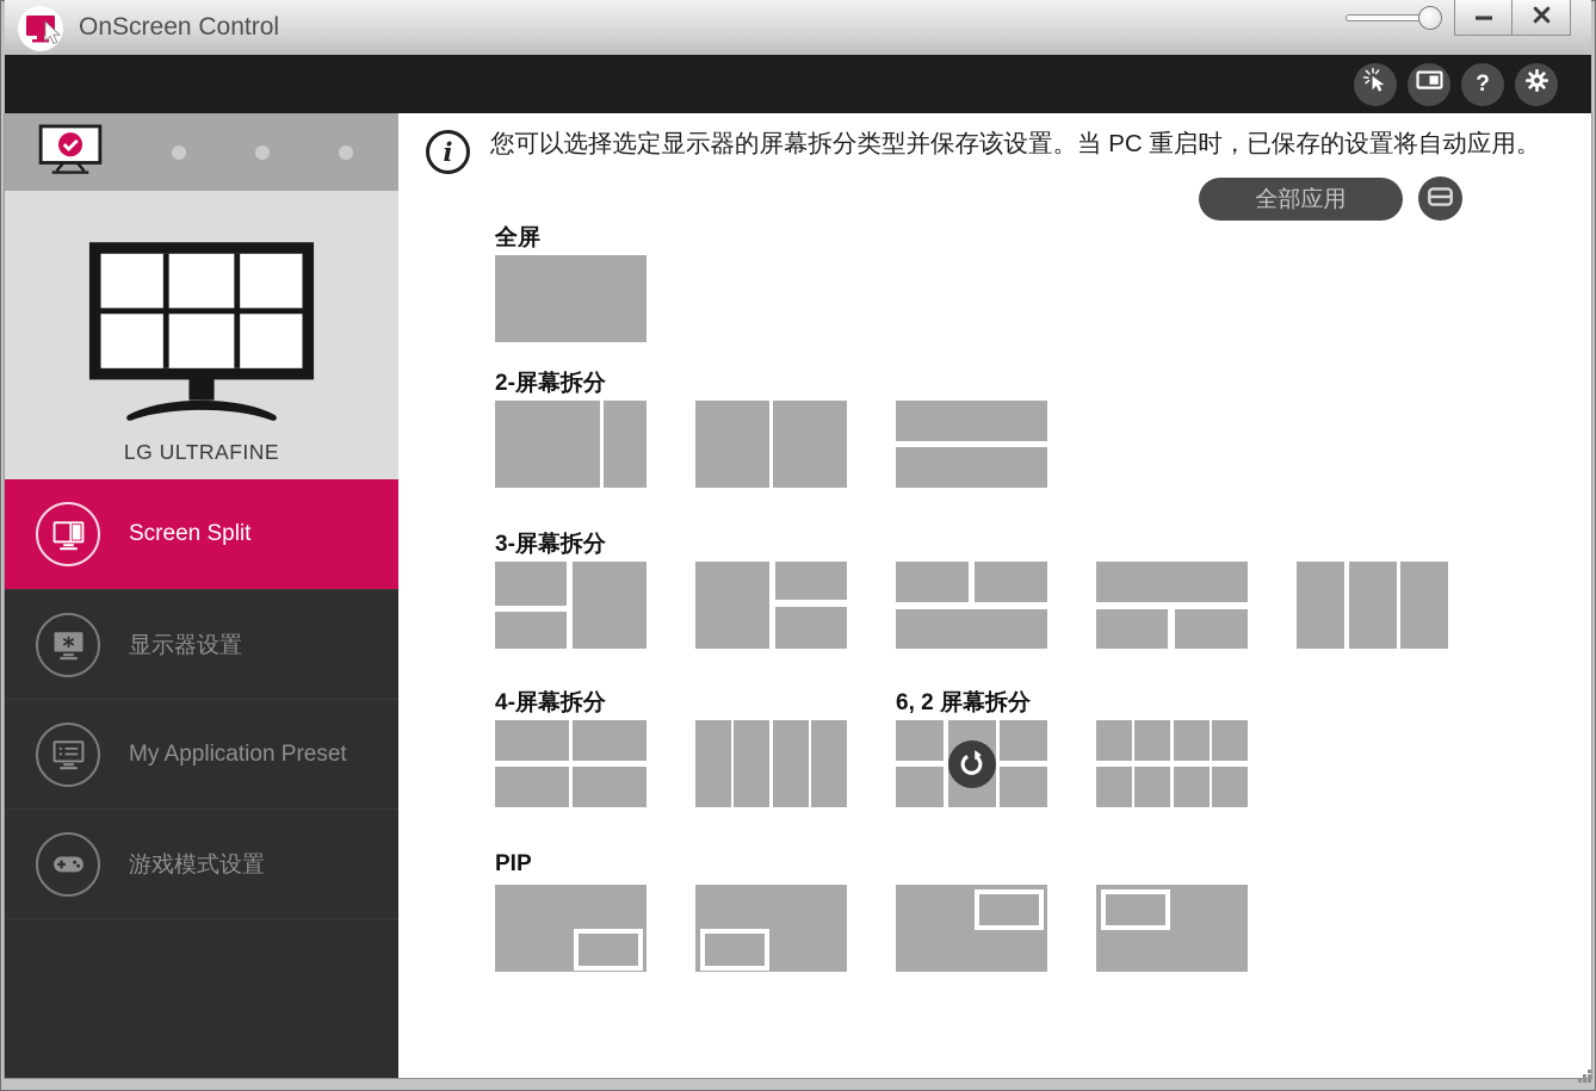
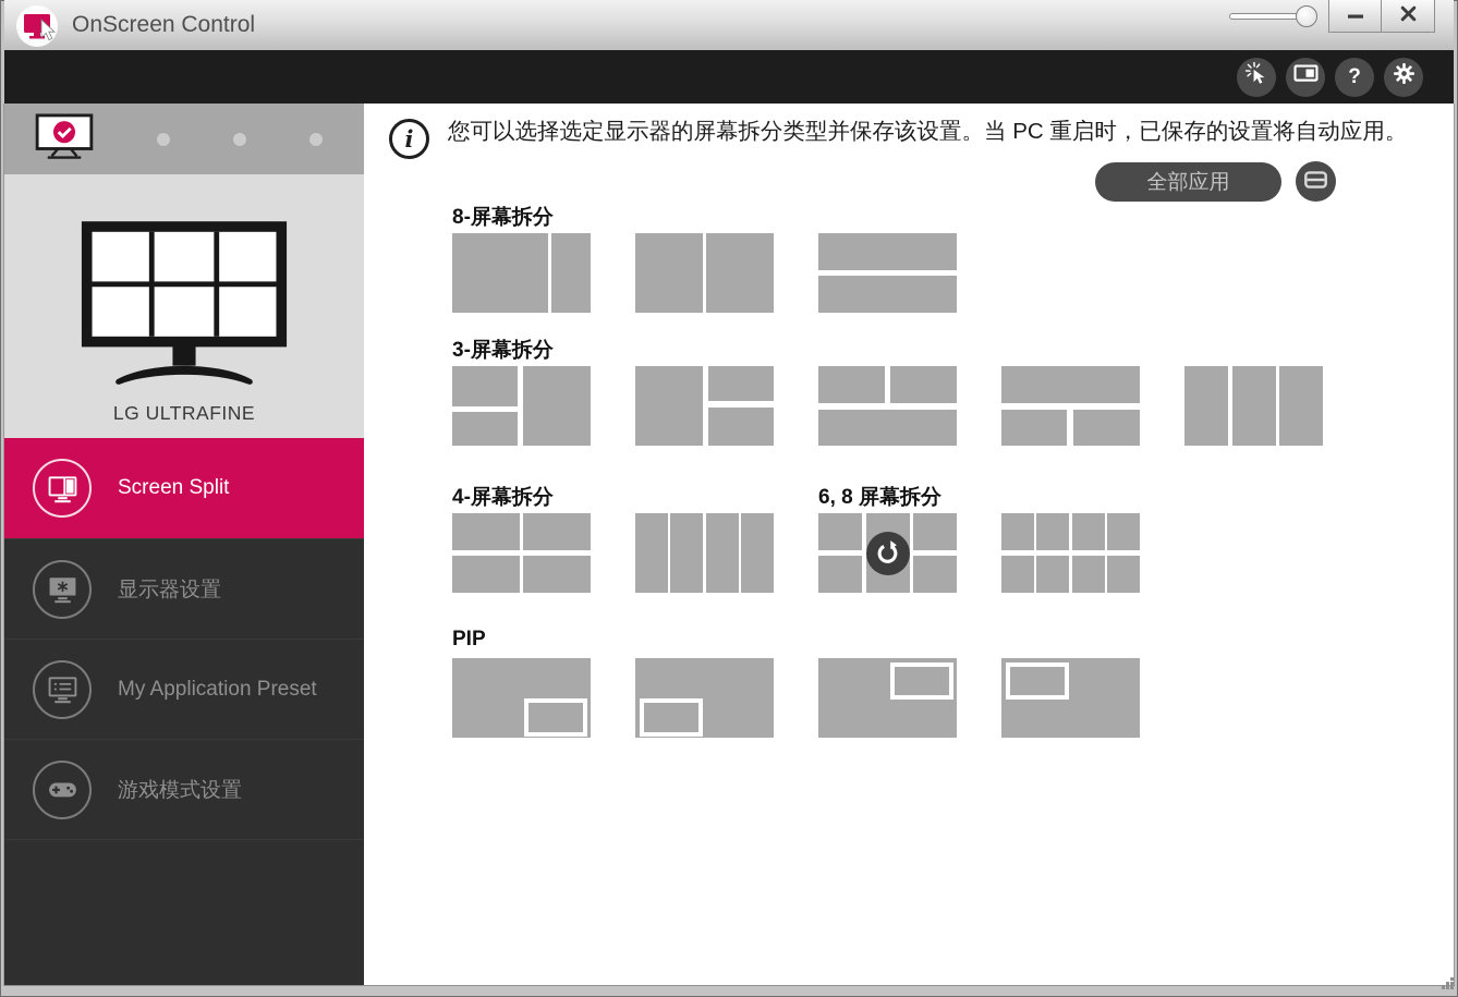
  OnScreen Control
  ?
  LG ULTRAFINE
  Screen Split
  显示器设置
  My Application Preset
  游戏模式设置
  i
  您可以选择选定显示器的屏幕拆分类型并保存该设置。当 PC 重启时，已保存的设置将自动应用。
  全部应用
- 全屏
- 2-屏幕拆分
+ 8-屏幕拆分
  3-屏幕拆分
  4-屏幕拆分
- 6, 2 屏幕拆分
+ 6, 8 屏幕拆分
  PIP
